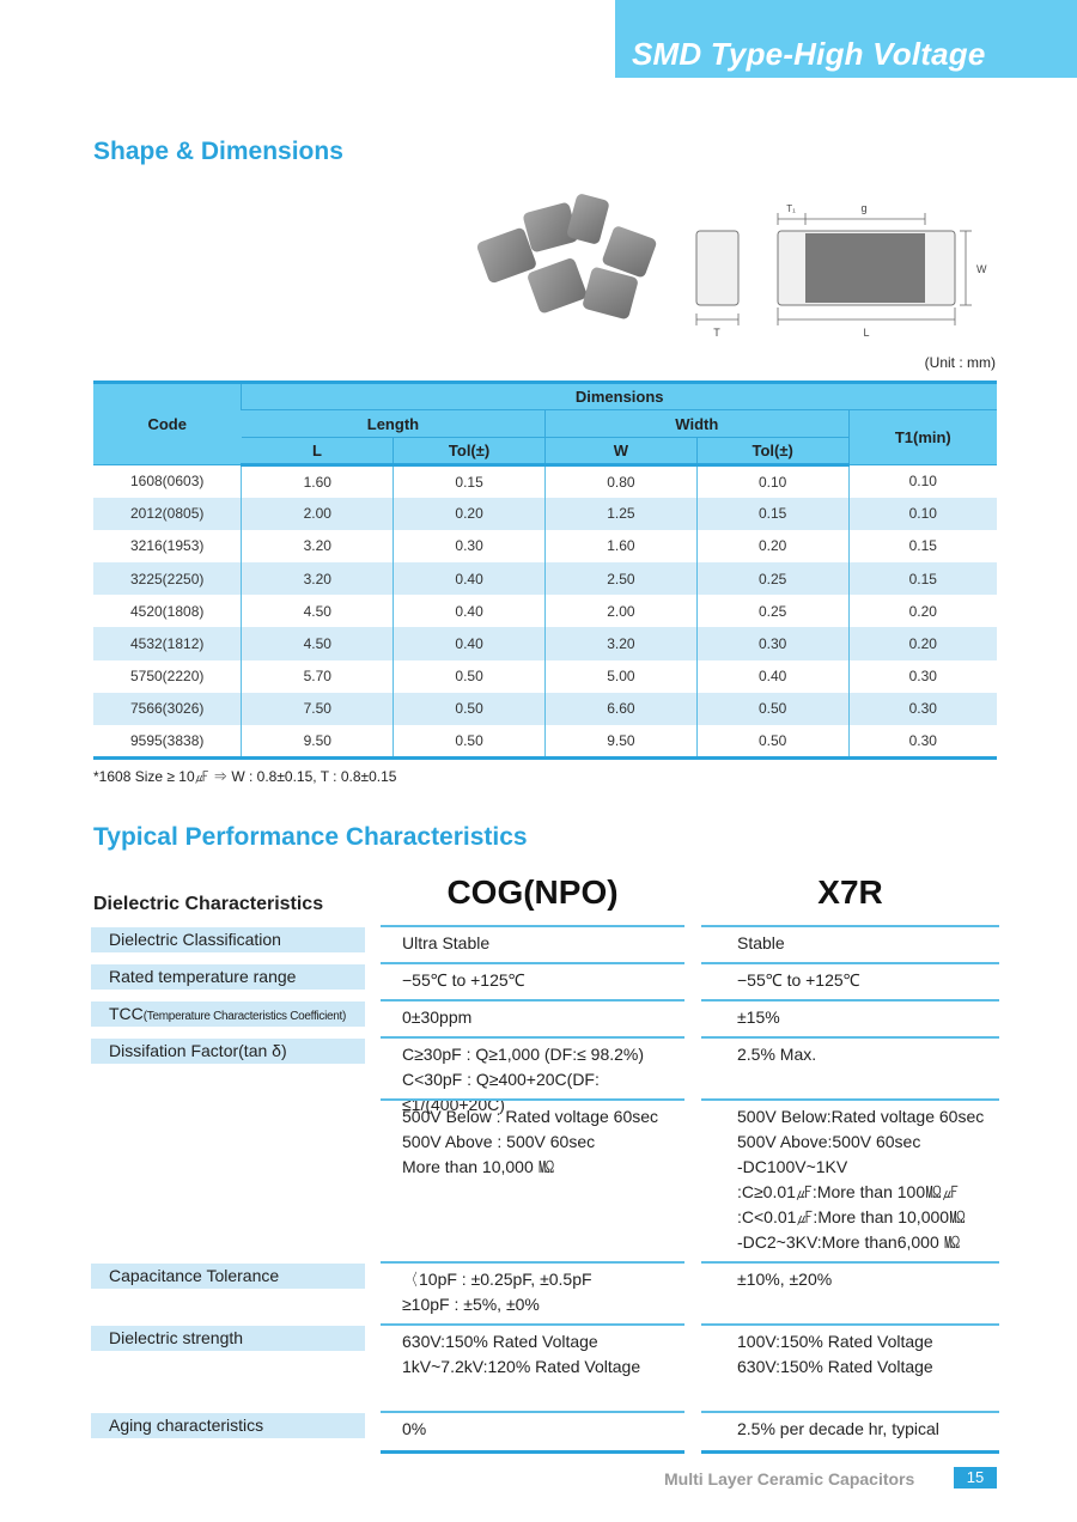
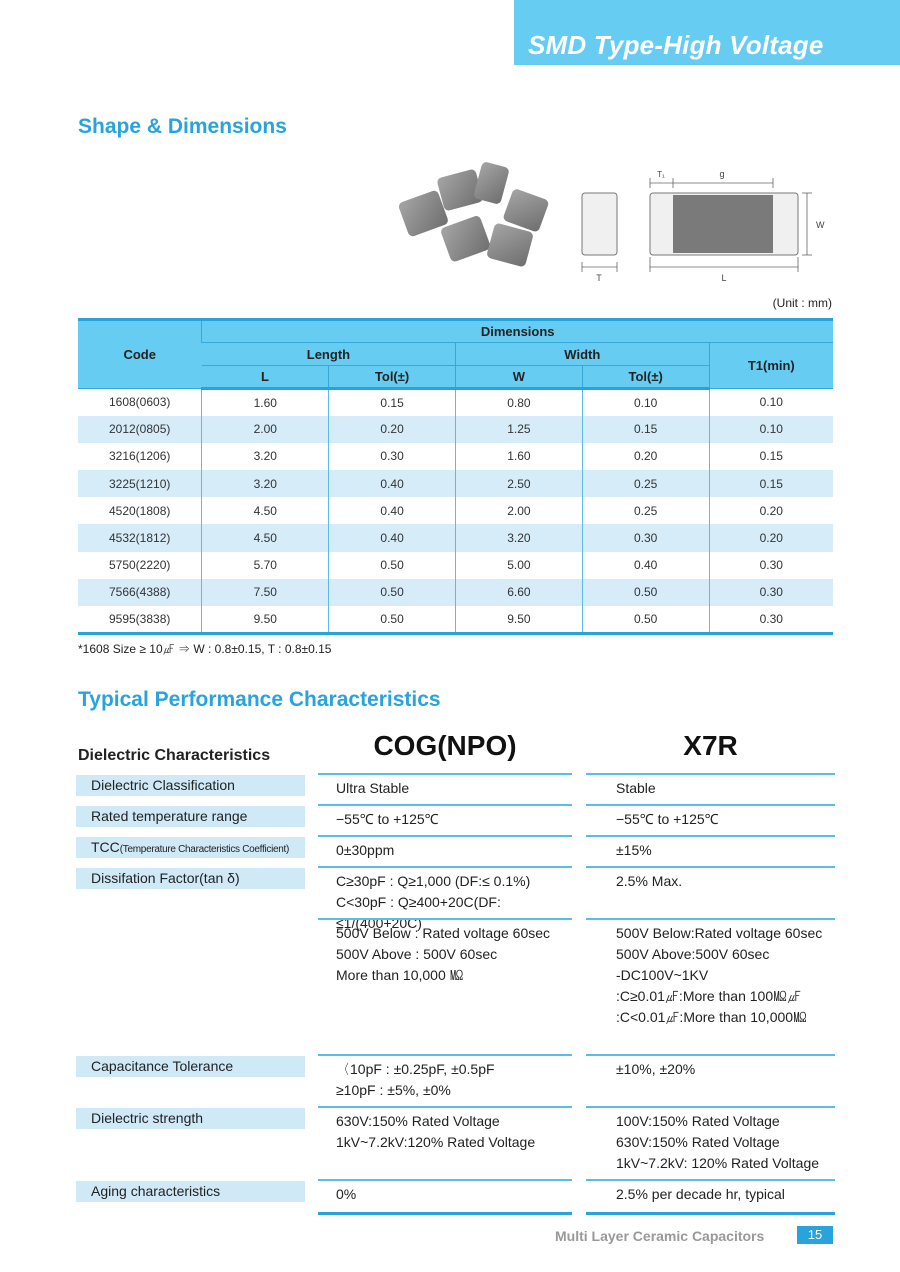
  SMD Type-High Voltage
  Shape & Dimensions
  T
  L
  T₁
  g
  W
  (Unit : mm)
  Code	Dimensions
  Length	Width	T1(min)
  L	Tol(±)	W	Tol(±)
  1608(0603)	1.60	0.15	0.80	0.10	0.10
  2012(0805)	2.00	0.20	1.25	0.15	0.10
- 3216(1953)	3.20	0.30	1.60	0.20	0.15
+ 3216(1206)	3.20	0.30	1.60	0.20	0.15
- 3225(2250)	3.20	0.40	2.50	0.25	0.15
+ 3225(1210)	3.20	0.40	2.50	0.25	0.15
  4520(1808)	4.50	0.40	2.00	0.25	0.20
  4532(1812)	4.50	0.40	3.20	0.30	0.20
  5750(2220)	5.70	0.50	5.00	0.40	0.30
- 7566(3026)	7.50	0.50	6.60	0.50	0.30
+ 7566(4388)	7.50	0.50	6.60	0.50	0.30
  9595(3838)	9.50	0.50	9.50	0.50	0.30
  *1608 Size ≥ 10㎌ ⇒ W : 0.8±0.15, T : 0.8±0.15
  Typical Performance Characteristics
  Dielectric Characteristics
  COG(NPO)
  X7R
  Dielectric Classification
  Ultra Stable
  Stable
  Rated temperature range
  −55℃ to +125℃
  −55℃ to +125℃
  TCC(Temperature Characteristics Coefficient)
  0±30ppm
  ±15%
  Dissifation Factor(tan δ)
- C≥30pF : Q≥1,000 (DF:≤ 98.2%)
+ C≥30pF : Q≥1,000 (DF:≤ 0.1%)
  C<30pF : Q≥400+20C(DF: ≤1/(400+20C)
  2.5% Max.
  500V Below : Rated voltage 60sec
  500V Above : 500V 60sec
  More than 10,000 ㏁
  500V Below:Rated voltage 60sec
  500V Above:500V 60sec
  -DC100V~1KV
  :C≥0.01㎌:More than 100㏁㎌
  :C<0.01㎌:More than 10,000㏁
- -DC2~3KV:More than6,000 ㏁
  Capacitance Tolerance
  〈10pF : ±0.25pF, ±0.5pF
  ≥10pF : ±5%, ±0%
  ±10%, ±20%
  Dielectric strength
  630V:150% Rated Voltage
  1kV~7.2kV:120% Rated Voltage
  100V:150% Rated Voltage
  630V:150% Rated Voltage
+ 1kV~7.2kV: 120% Rated Voltage
  Aging characteristics
  0%
  2.5% per decade hr, typical
  Multi Layer Ceramic Capacitors
  15
